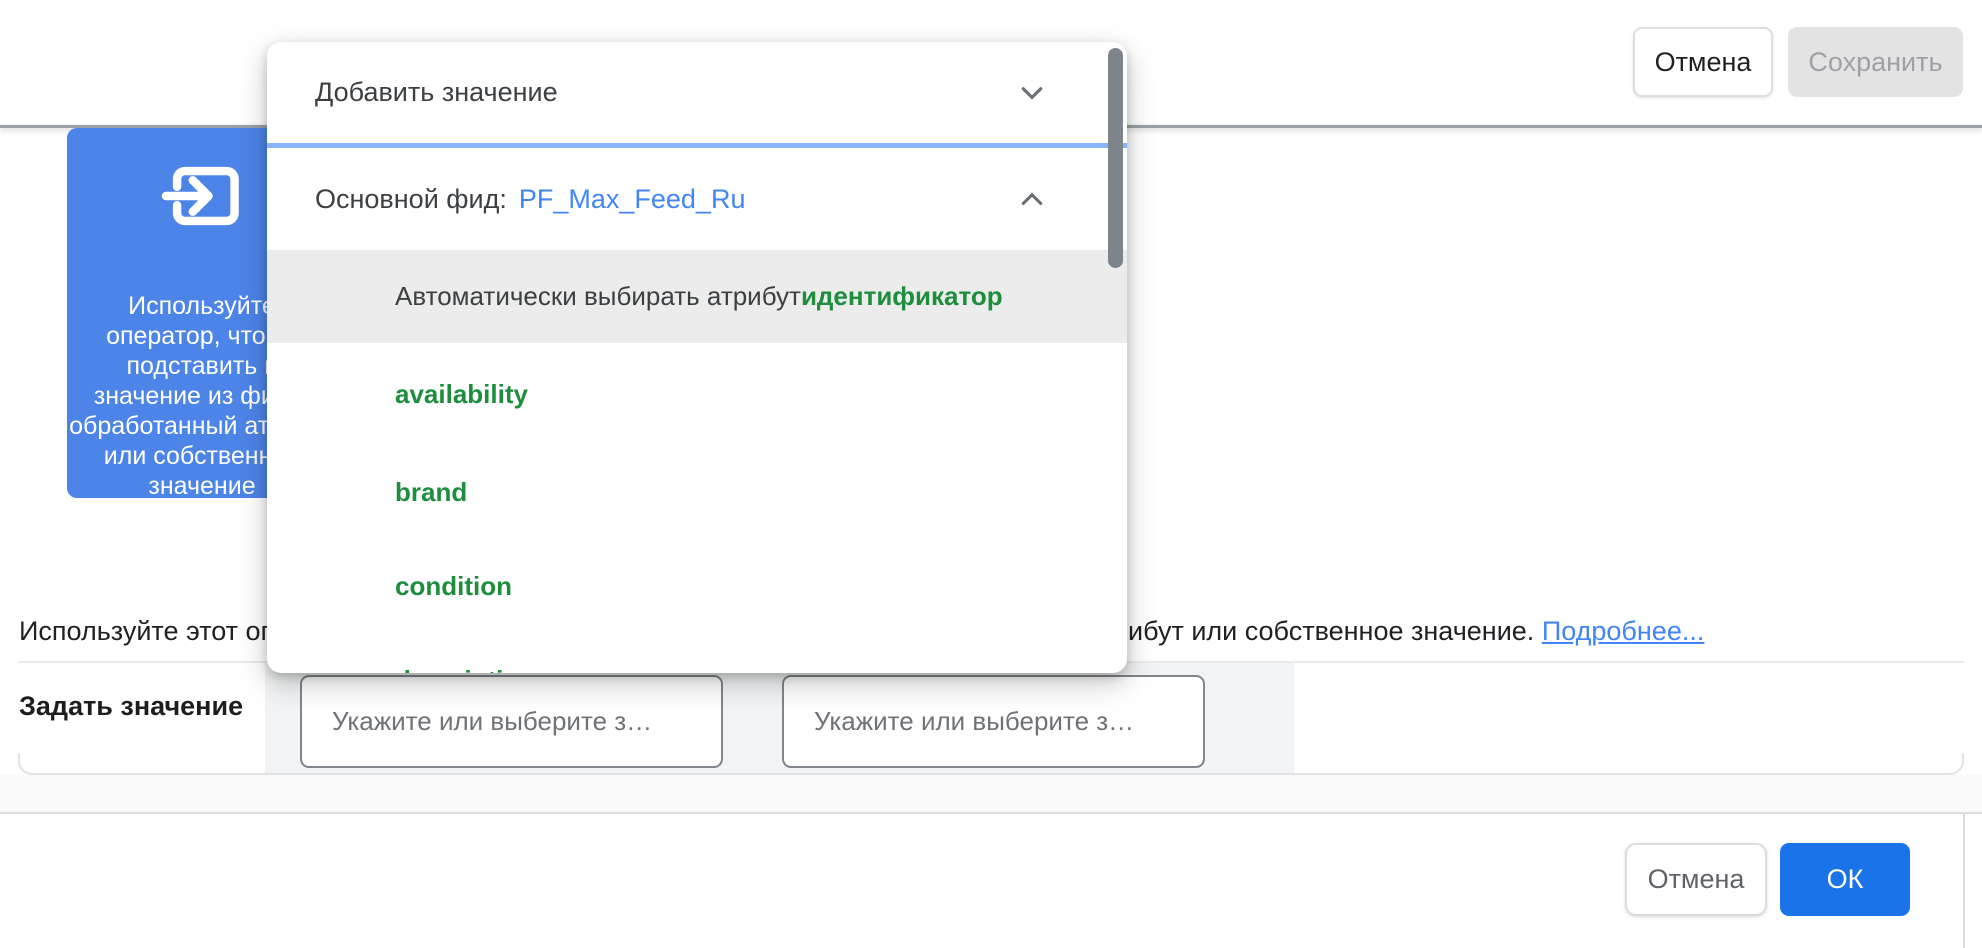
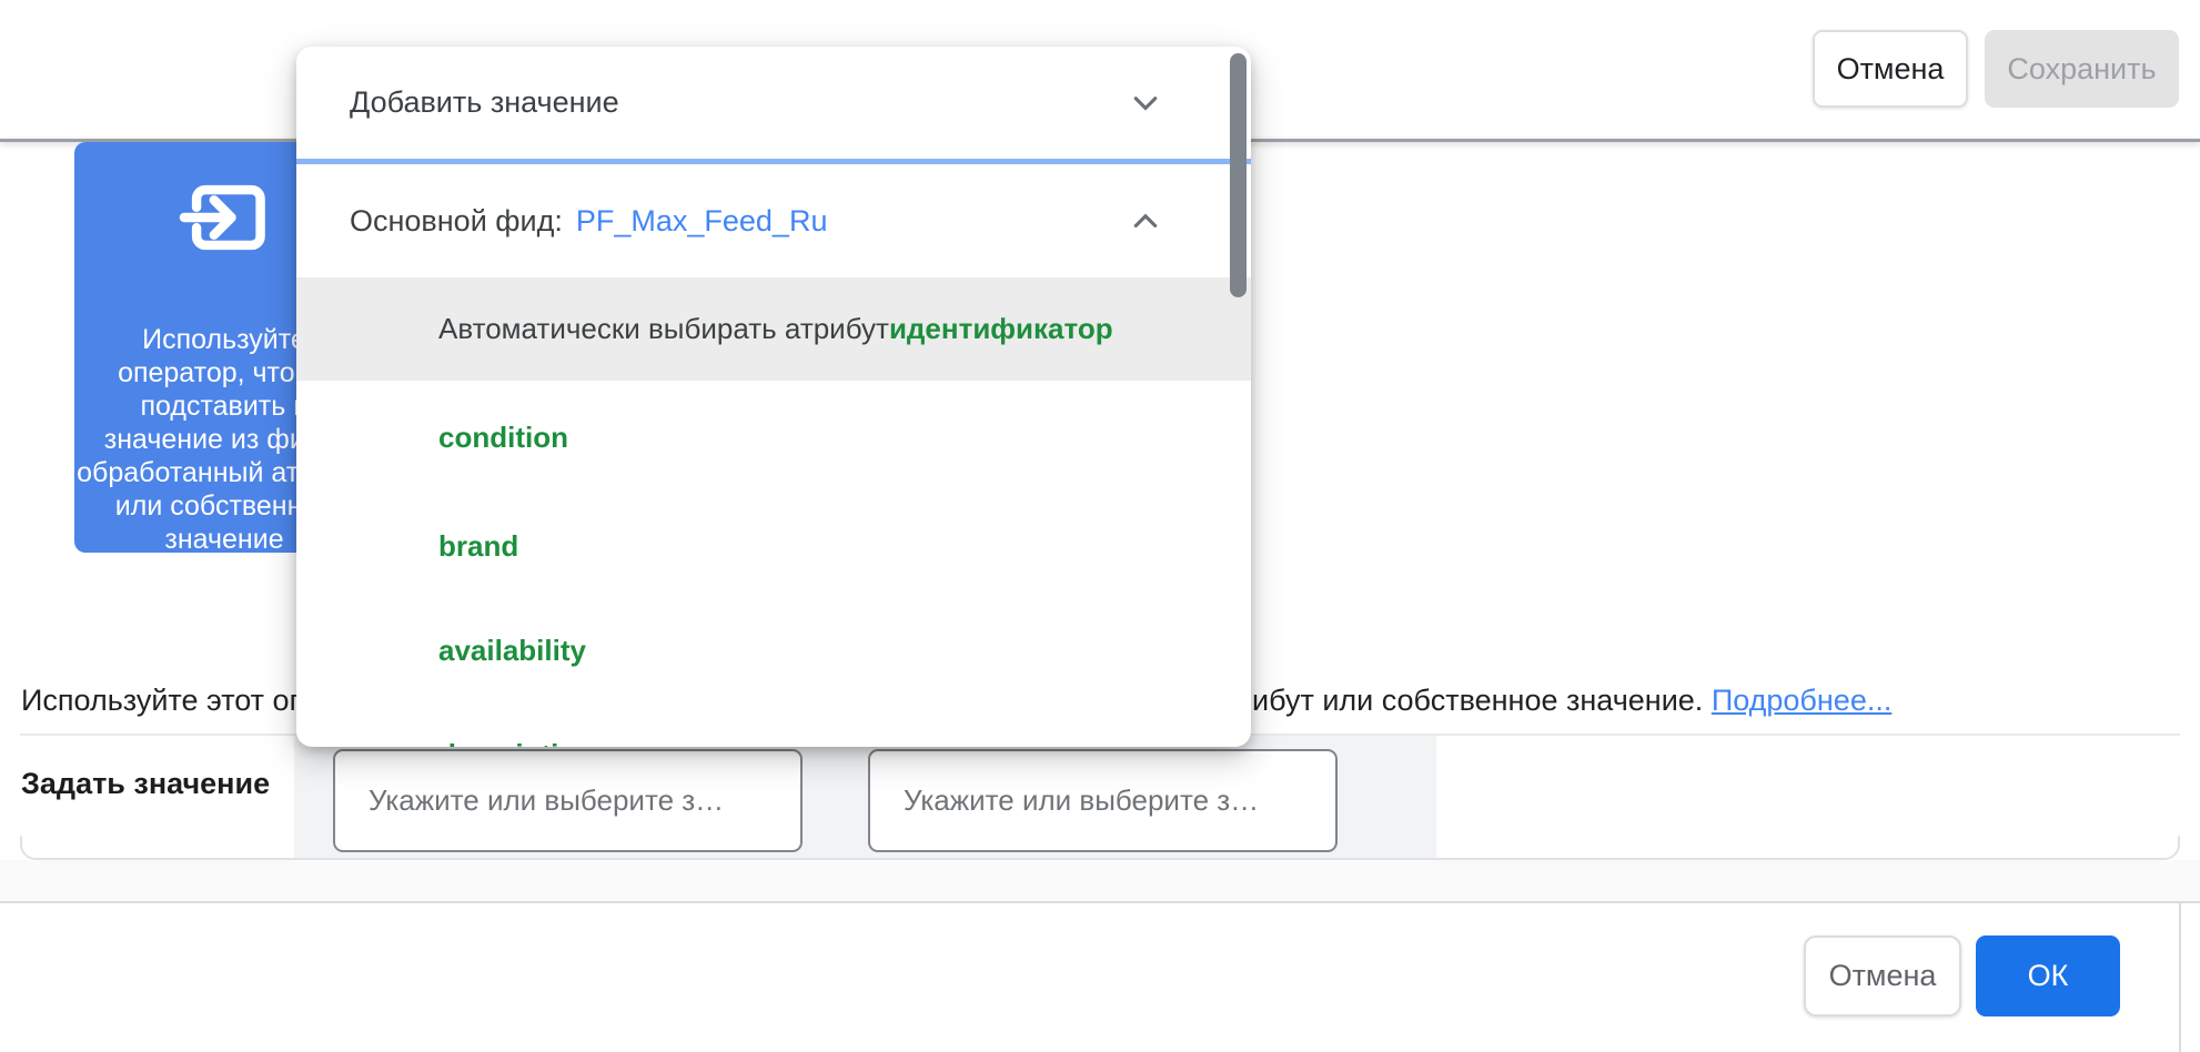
  Отмена
  Сохранить
  Используйт
  оператор, что
  подставить
  значение из ф
  обработанный ат
  или собственн
  значение
  ибут или собственное значение. Подробнее...
  Задать значение
  Укажите или выберите з…
  Укажите или выберите з…
  Отмена
  ОК
  Добавить значение
  Основной фид:
  PF_Max_Feed_Ru
  Автоматически выбирать атрибут
  идентификатор
- availability
+ condition
  brand
- condition
+ availability
